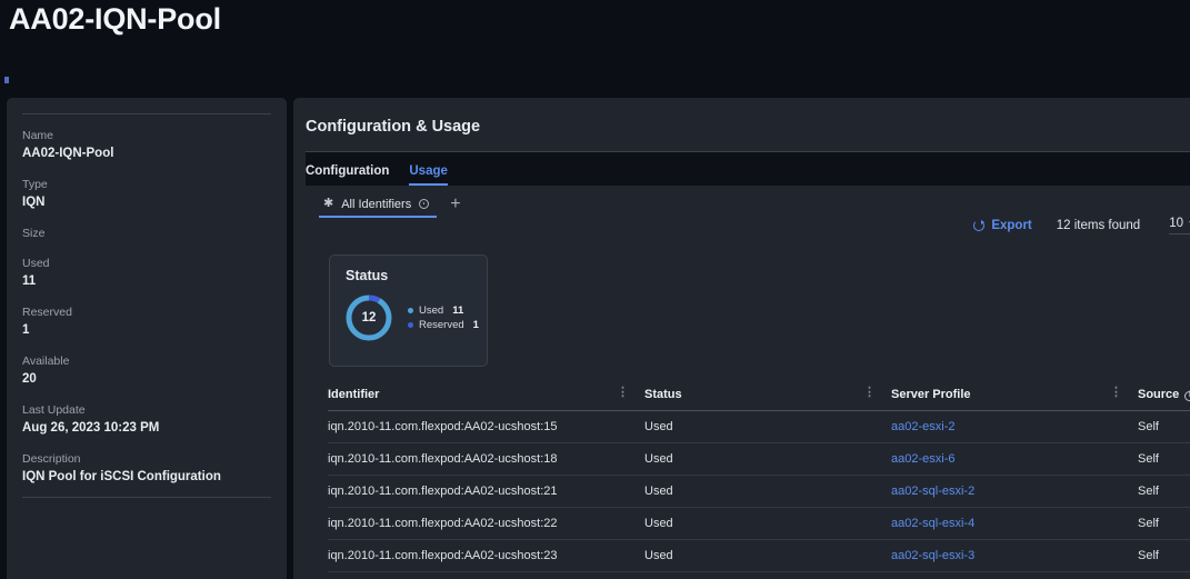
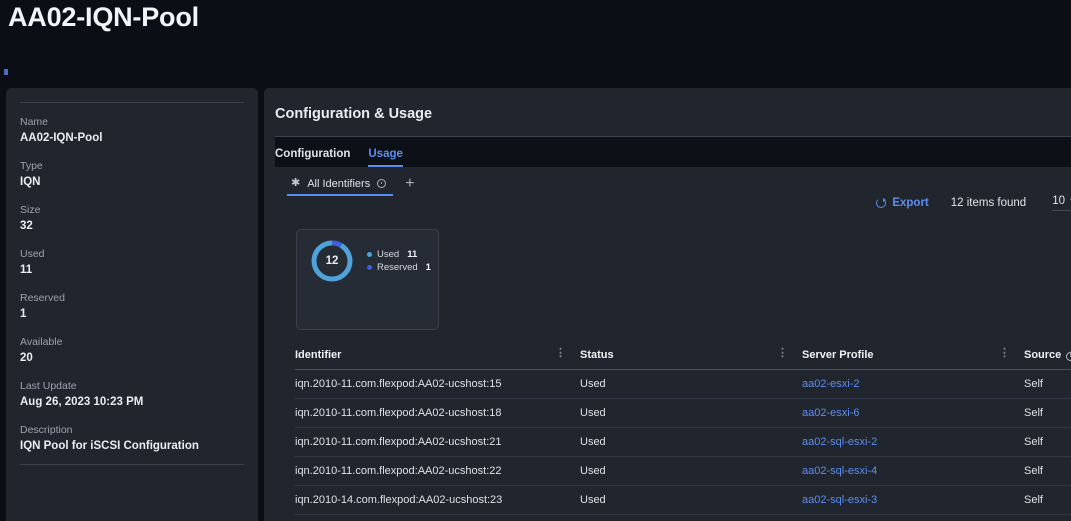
  AA02-IQN-Pool
  Name
  AA02-IQN-Pool
  Type
  IQN
  Size
+ 32
  Used
  11
  Reserved
  1
  Available
  20
  Last Update
  Aug 26, 2023 10:23 PM
  Description
  IQN Pool for iSCSI Configuration
  Configuration & Usage
  Configuration
  Usage
  ✱
  All Identifiers
  +
  Export
  12 items found
  10
- Status
  12
  Used
  11
  Reserved
  1
  Identifier ⋮	Status ⋮	Server Profile ⋮	Source
  iqn.2010-11.com.flexpod:AA02-ucshost:15	Used	aa02-esxi-2	Self
  iqn.2010-11.com.flexpod:AA02-ucshost:18	Used	aa02-esxi-6	Self
  iqn.2010-11.com.flexpod:AA02-ucshost:21	Used	aa02-sql-esxi-2	Self
  iqn.2010-11.com.flexpod:AA02-ucshost:22	Used	aa02-sql-esxi-4	Self
- iqn.2010-11.com.flexpod:AA02-ucshost:23	Used	aa02-sql-esxi-3	Self
+ iqn.2010-14.com.flexpod:AA02-ucshost:23	Used	aa02-sql-esxi-3	Self
